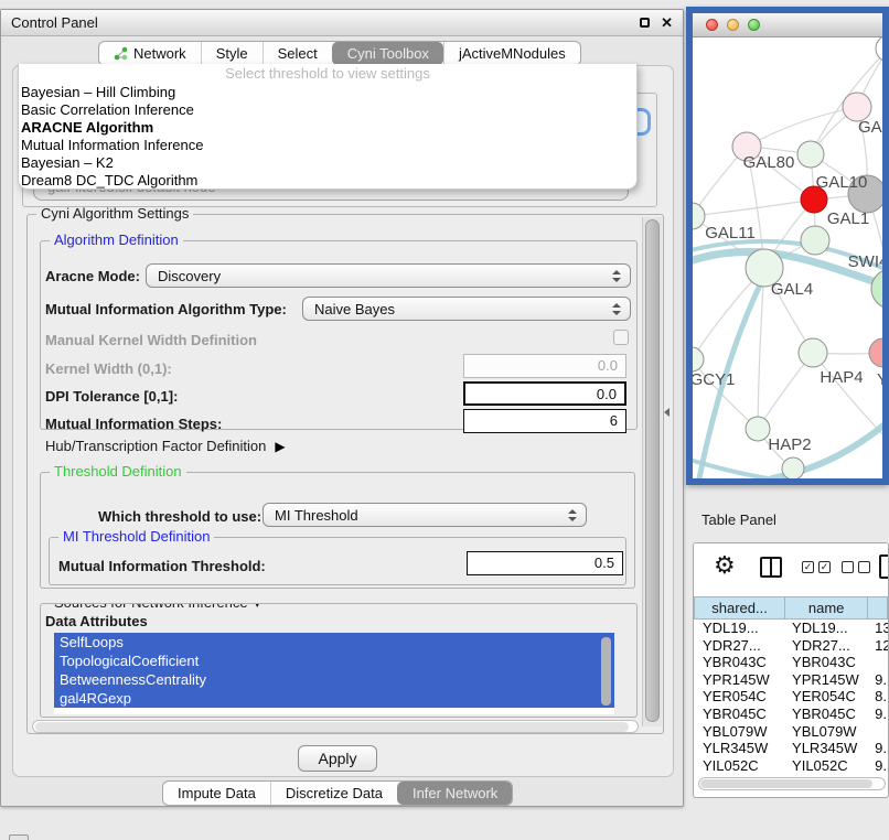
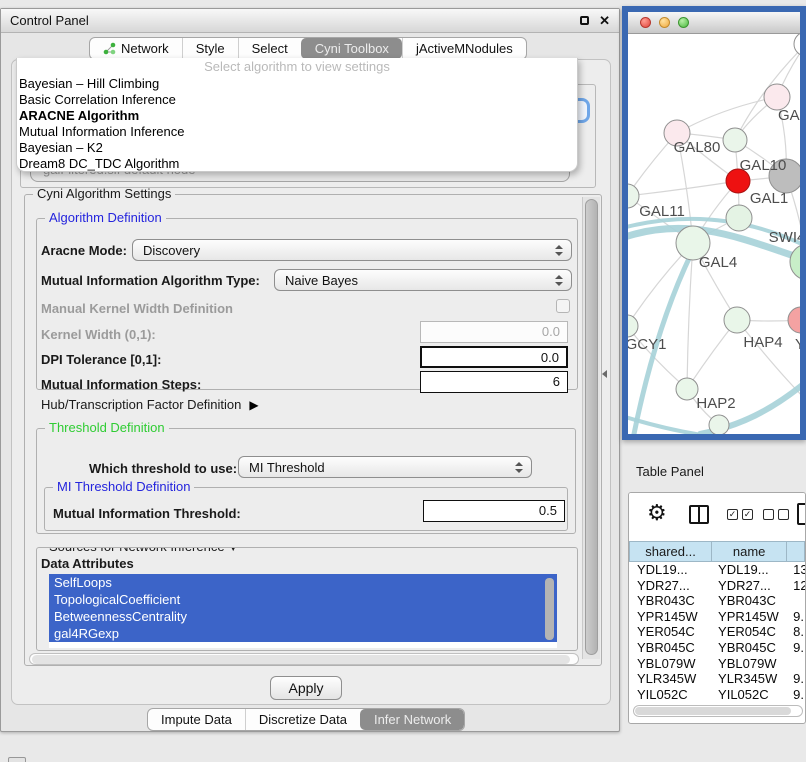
  Control Panel
  ✕
  Network
  Style
  Select
  Cyni Toolbox
  jActiveMNodules
  Cyni Algorithm Settings
  Algorithm Definition
  Aracne Mode:
  Discovery
  Mutual Information Algorithm Type:
  Naive Bayes
  Manual Kernel Width Definition
  Kernel Width (0,1):
  0.0
  DPI Tolerance [0,1]:
  0.0
  Mutual Information Steps:
  6
  Hub/Transcription Factor Definition
  ▶
  Threshold Definition
  Which threshold to use:
  MI Threshold
  MI Threshold Definition
  Mutual Information Threshold:
  0.5
  Data Attributes
  SelfLoops
  TopologicalCoefficient
  BetweennessCentrality
  gal4RGexp
  Apply
  Impute Data
  Discretize Data
  Infer Network
- Select threshold to view settings
+ Select algorithm to view settings
  Bayesian – Hill Climbing
  Basic Correlation Inference
  ARACNE Algorithm
  Mutual Information Inference
  Bayesian – K2
  Dream8 DC_TDC Algorithm
  GAL80
  GAL10
  GAL1
  GAL11
  SWI
  GAL4
  GCY1
  HAP4
  HAP2
  Table Panel
  ⚙
  ✓
  ✓
  shared...
  name
  YDL19...
  YDL19...
  13
  YDR27...
  YDR27...
  12
  YBR043C
  YBR043C
  YPR145W
  YPR145W
  9.
  YER054C
  YER054C
  8.
  YBR045C
  YBR045C
  9.
  YBL079W
  YBL079W
  YLR345W
  YLR345W
  9.
  YIL052C
  YIL052C
  9.
